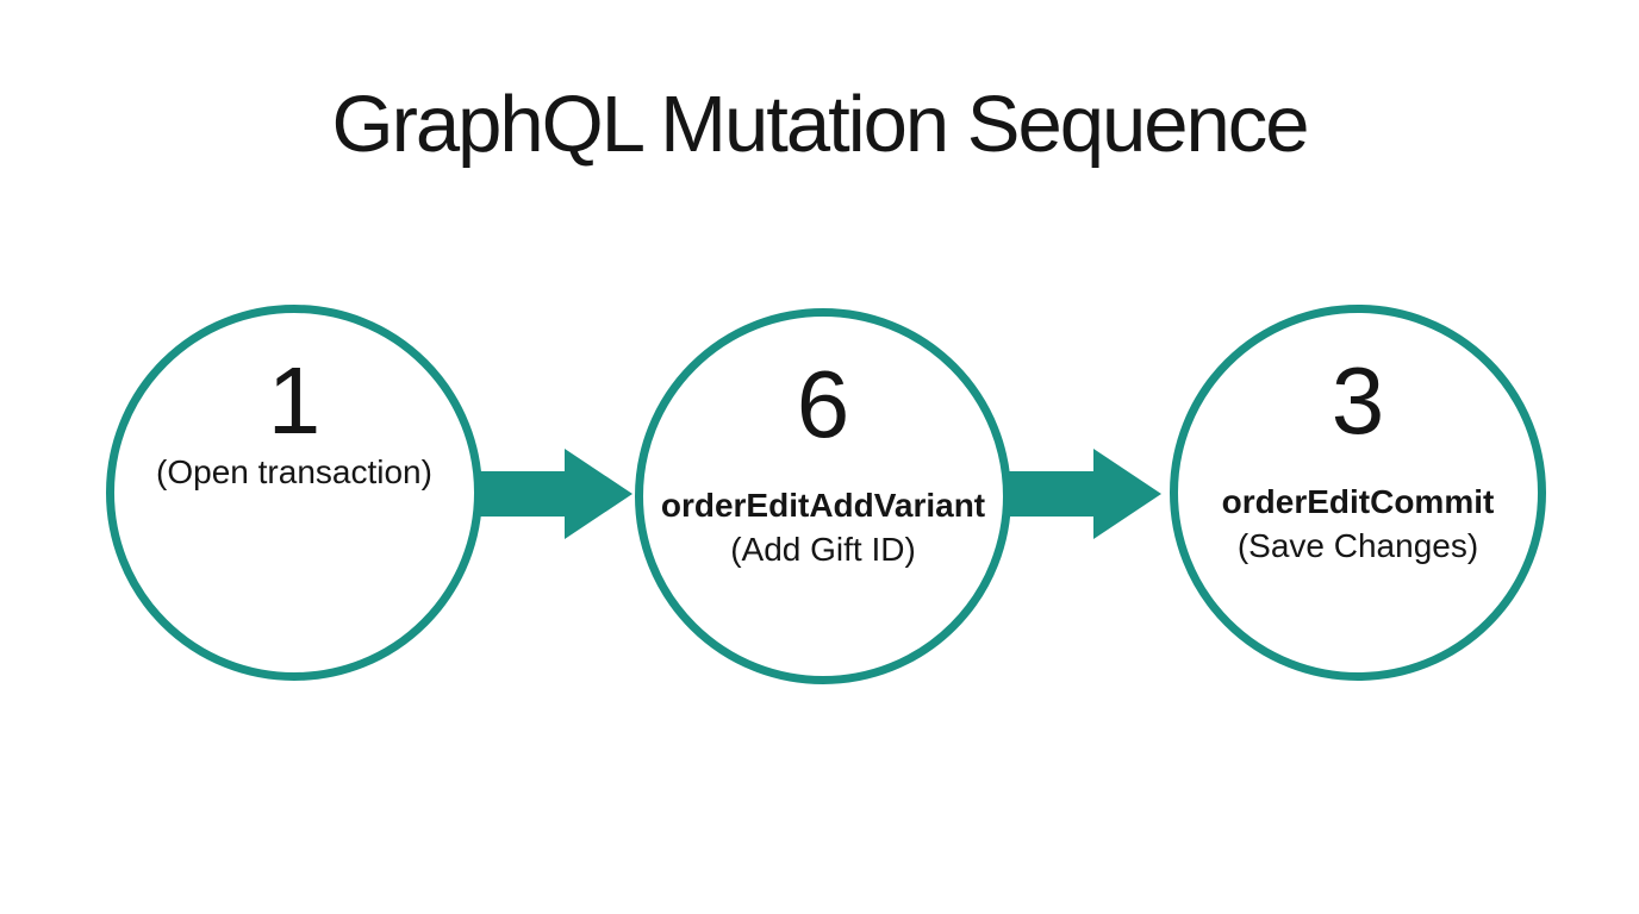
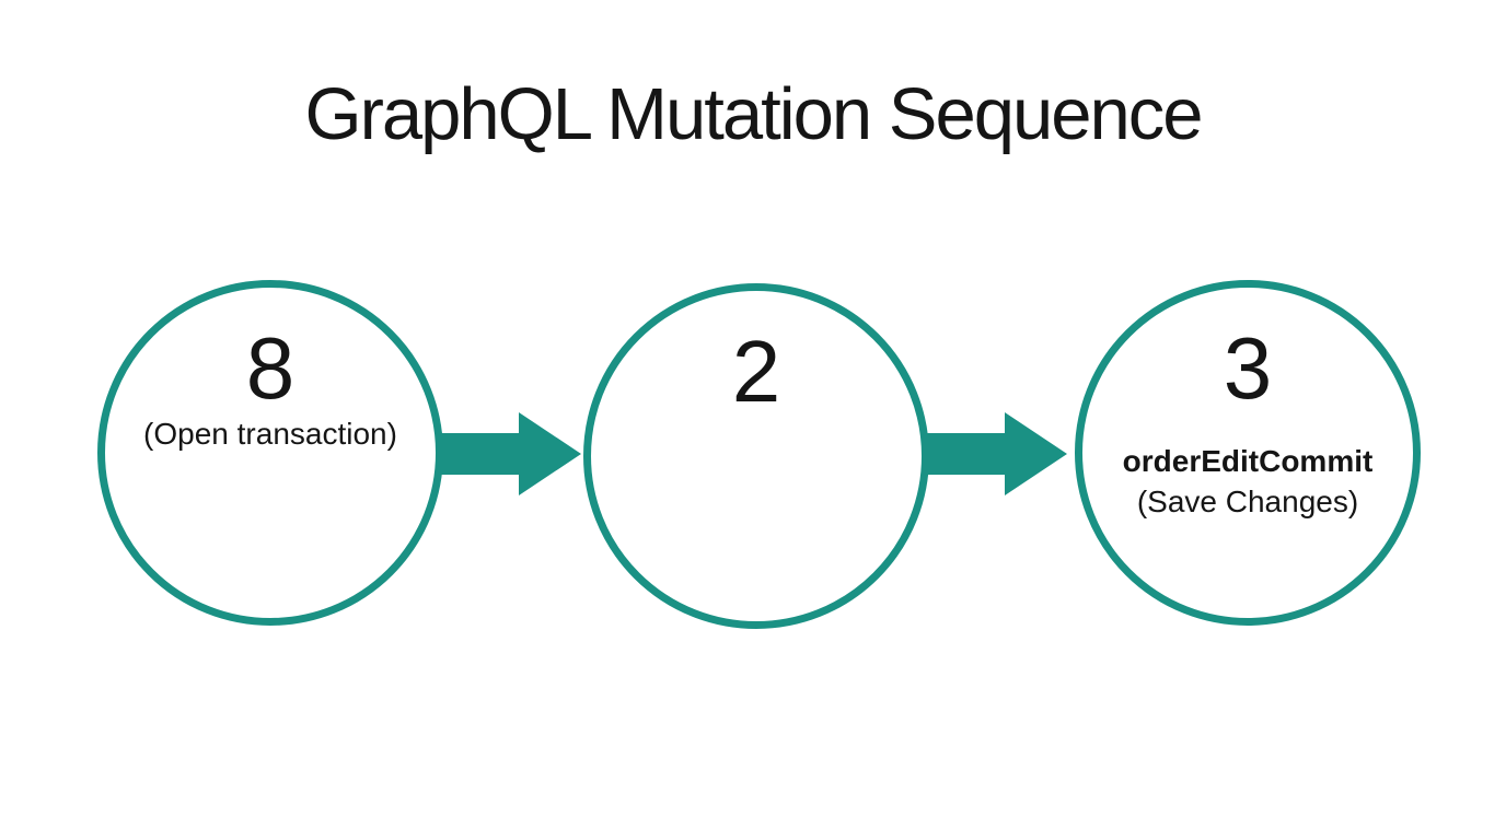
  GraphQL Mutation Sequence
- 1
+ 8
  (Open transaction)
- 6
+ 2
- orderEditAddVariant
- (Add Gift ID)
  3
  orderEditCommit
  (Save Changes)
